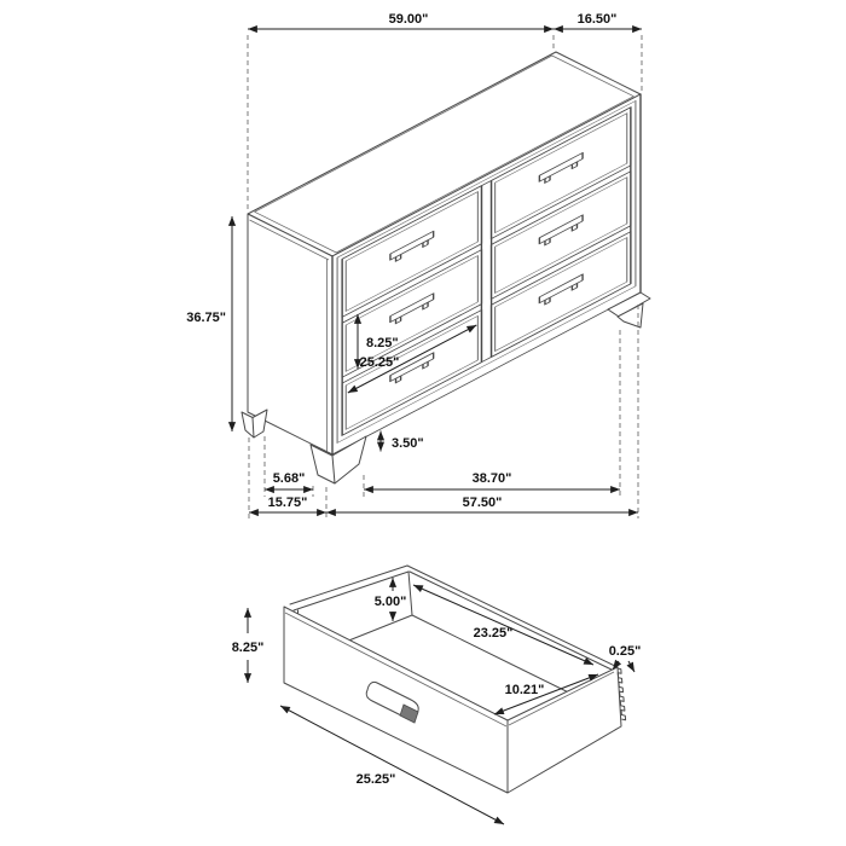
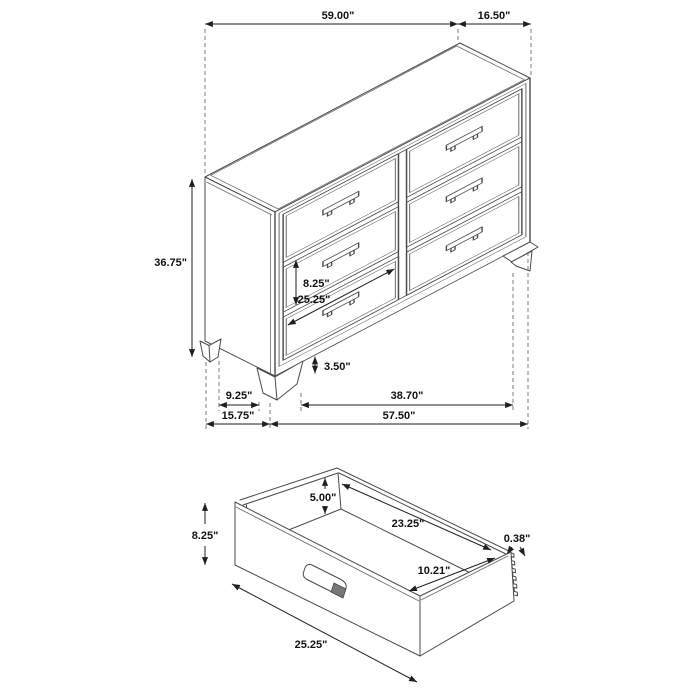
  59.00"
  16.50"
  36.75"
  8.25"
  25.25"
  3.50"
- 5.68"
+ 9.25"
  38.70"
  15.75"
  57.50"
  8.25"
  5.00"
  23.25"
  10.21"
- 0.25"
+ 0.38"
  25.25"
